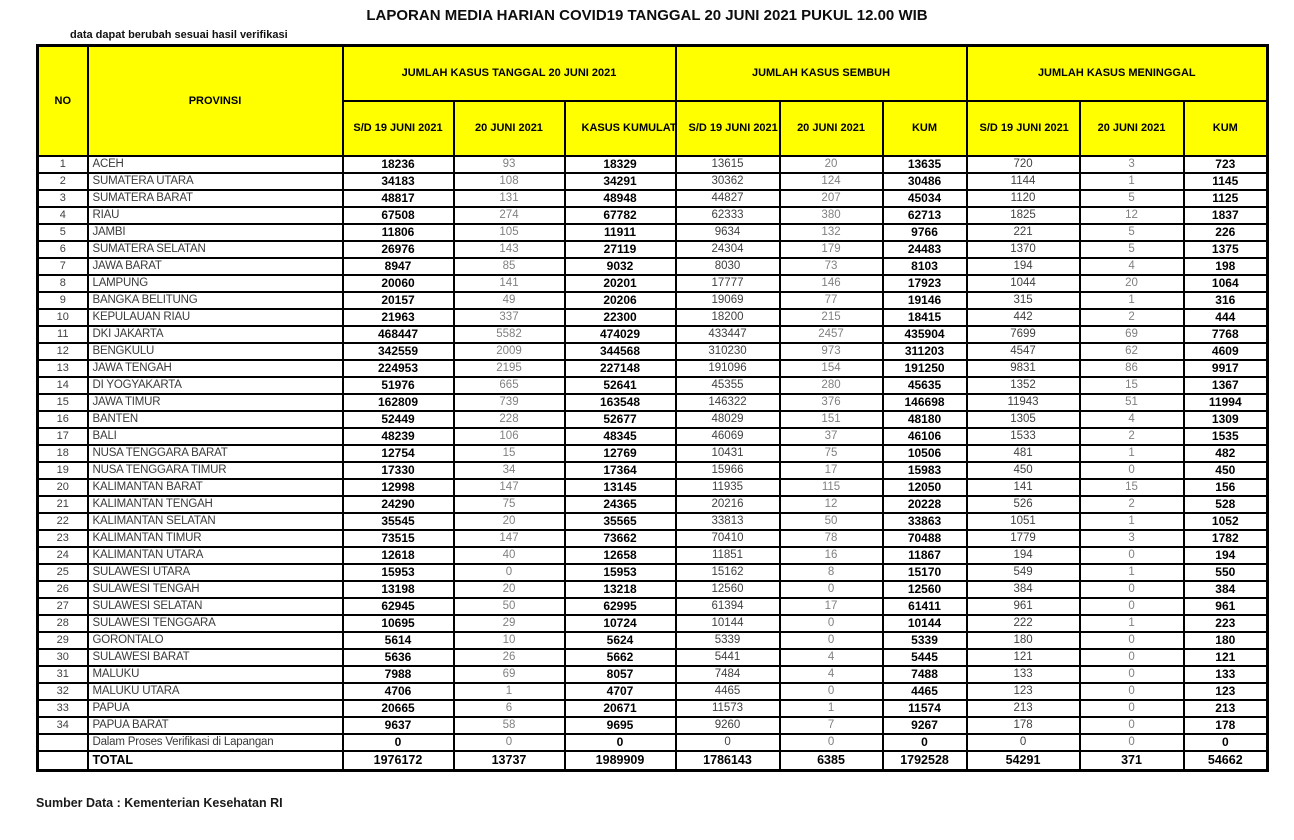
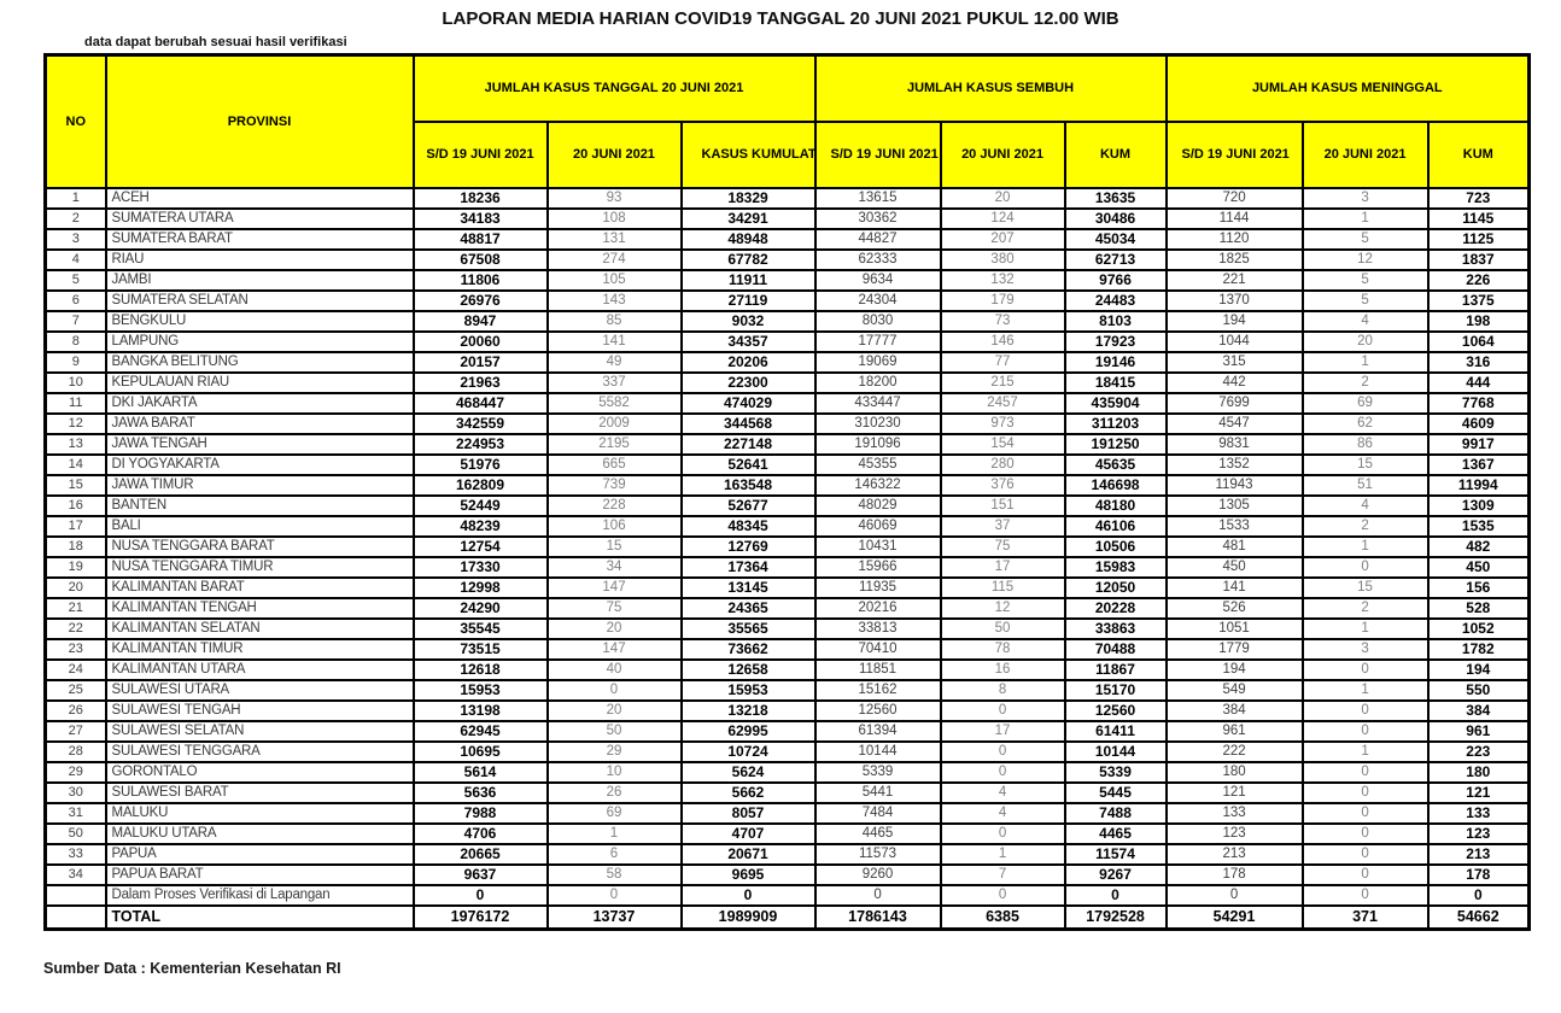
  LAPORAN MEDIA HARIAN COVID19 TANGGAL 20 JUNI 2021 PUKUL 12.00 WIB
  data dapat berubah sesuai hasil verifikasi
  NO	PROVINSI	JUMLAH KASUS TANGGAL 20 JUNI 2021	JUMLAH KASUS SEMBUH	JUMLAH KASUS MENINGGAL
  S/D 19 JUNI 2021	20 JUNI 2021	KASUS KUMULAT	S/D 19 JUNI 2021	20 JUNI 2021	KUM	S/D 19 JUNI 2021	20 JUNI 2021	KUM
  1	ACEH	18236	93	18329	13615	20	13635	720	3	723
  2	SUMATERA UTARA	34183	108	34291	30362	124	30486	1144	1	1145
  3	SUMATERA BARAT	48817	131	48948	44827	207	45034	1120	5	1125
  4	RIAU	67508	274	67782	62333	380	62713	1825	12	1837
  5	JAMBI	11806	105	11911	9634	132	9766	221	5	226
  6	SUMATERA SELATAN	26976	143	27119	24304	179	24483	1370	5	1375
- 7	JAWA BARAT	8947	85	9032	8030	73	8103	194	4	198
+ 7	BENGKULU	8947	85	9032	8030	73	8103	194	4	198
- 8	LAMPUNG	20060	141	20201	17777	146	17923	1044	20	1064
+ 8	LAMPUNG	20060	141	34357	17777	146	17923	1044	20	1064
  9	BANGKA BELITUNG	20157	49	20206	19069	77	19146	315	1	316
  10	KEPULAUAN RIAU	21963	337	22300	18200	215	18415	442	2	444
  11	DKI JAKARTA	468447	5582	474029	433447	2457	435904	7699	69	7768
- 12	BENGKULU	342559	2009	344568	310230	973	311203	4547	62	4609
+ 12	JAWA BARAT	342559	2009	344568	310230	973	311203	4547	62	4609
  13	JAWA TENGAH	224953	2195	227148	191096	154	191250	9831	86	9917
  14	DI YOGYAKARTA	51976	665	52641	45355	280	45635	1352	15	1367
  15	JAWA TIMUR	162809	739	163548	146322	376	146698	11943	51	11994
  16	BANTEN	52449	228	52677	48029	151	48180	1305	4	1309
  17	BALI	48239	106	48345	46069	37	46106	1533	2	1535
  18	NUSA TENGGARA BARAT	12754	15	12769	10431	75	10506	481	1	482
  19	NUSA TENGGARA TIMUR	17330	34	17364	15966	17	15983	450	0	450
  20	KALIMANTAN BARAT	12998	147	13145	11935	115	12050	141	15	156
  21	KALIMANTAN TENGAH	24290	75	24365	20216	12	20228	526	2	528
  22	KALIMANTAN SELATAN	35545	20	35565	33813	50	33863	1051	1	1052
  23	KALIMANTAN TIMUR	73515	147	73662	70410	78	70488	1779	3	1782
  24	KALIMANTAN UTARA	12618	40	12658	11851	16	11867	194	0	194
  25	SULAWESI UTARA	15953	0	15953	15162	8	15170	549	1	550
  26	SULAWESI TENGAH	13198	20	13218	12560	0	12560	384	0	384
  27	SULAWESI SELATAN	62945	50	62995	61394	17	61411	961	0	961
  28	SULAWESI TENGGARA	10695	29	10724	10144	0	10144	222	1	223
  29	GORONTALO	5614	10	5624	5339	0	5339	180	0	180
  30	SULAWESI BARAT	5636	26	5662	5441	4	5445	121	0	121
  31	MALUKU	7988	69	8057	7484	4	7488	133	0	133
- 32	MALUKU UTARA	4706	1	4707	4465	0	4465	123	0	123
+ 50	MALUKU UTARA	4706	1	4707	4465	0	4465	123	0	123
  33	PAPUA	20665	6	20671	11573	1	11574	213	0	213
  34	PAPUA BARAT	9637	58	9695	9260	7	9267	178	0	178
  	Dalam Proses Verifikasi di Lapangan	0	0	0	0	0	0	0	0	0
  	TOTAL	1976172	13737	1989909	1786143	6385	1792528	54291	371	54662
  Sumber Data : Kementerian Kesehatan RI
